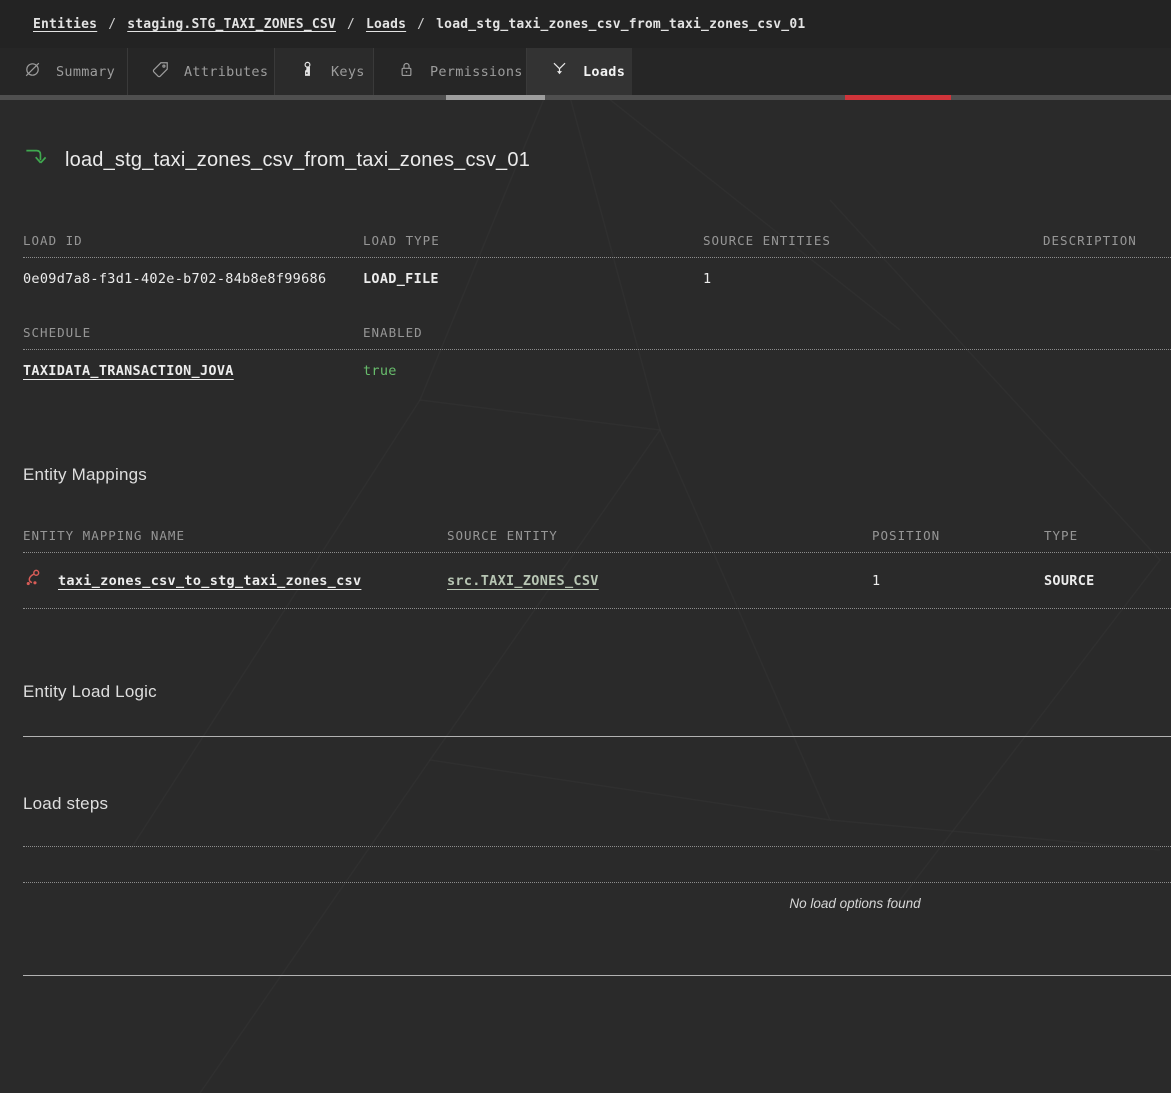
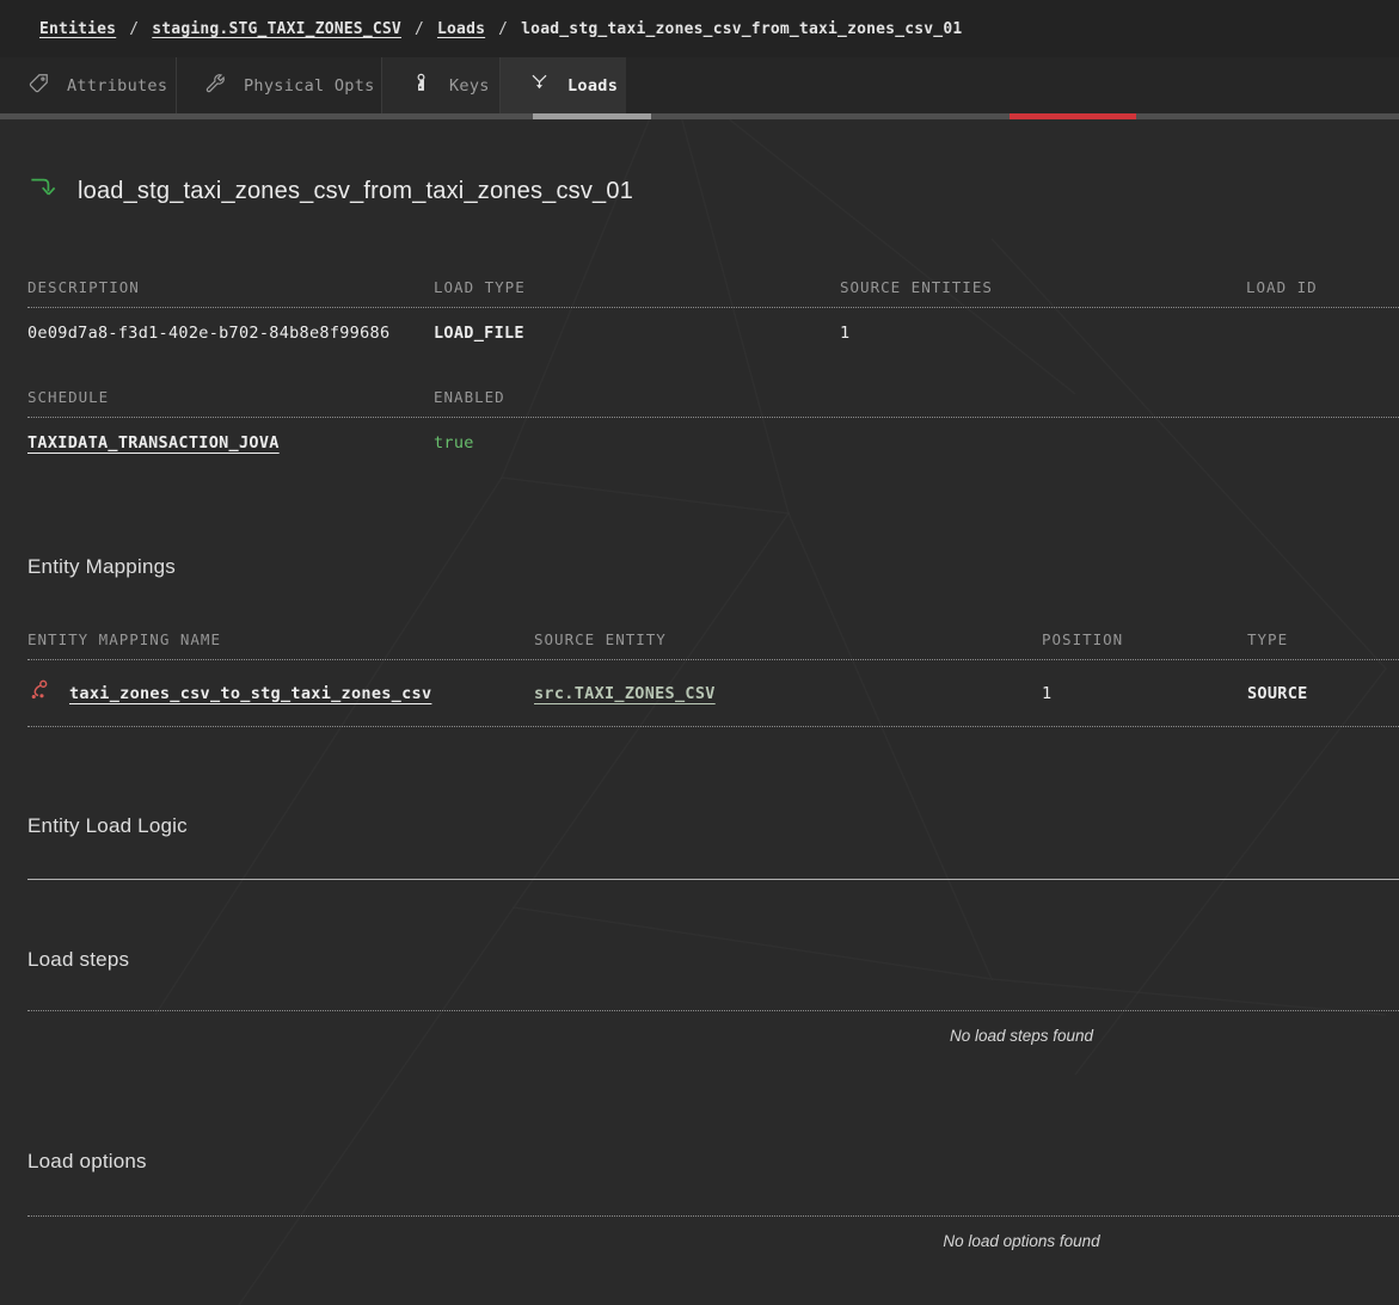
  Entities
  /
  staging.STG_TAXI_ZONES_CSV
  /
  Loads
  /
  load_stg_taxi_zones_csv_from_taxi_zones_csv_01
- Summary
  Attributes
+ Physical Opts
  Keys
- Permissions
  Loads
  load_stg_taxi_zones_csv_from_taxi_zones_csv_01
- LOAD ID
+ DESCRIPTION
  LOAD TYPE
  SOURCE ENTITIES
- DESCRIPTION
+ LOAD ID
  0e09d7a8-f3d1-402e-b702-84b8e8f99686
  LOAD_FILE
  1
  SCHEDULE
  ENABLED
  TAXIDATA_TRANSACTION_JOVA
  true
  Entity Mappings
  ENTITY MAPPING NAME
  SOURCE ENTITY
  POSITION
  TYPE
  taxi_zones_csv_to_stg_taxi_zones_csv
  src.TAXI_ZONES_CSV
  1
  SOURCE
  Entity Load Logic
  Load steps
+ No load steps found
+ Load options
  No load options found
